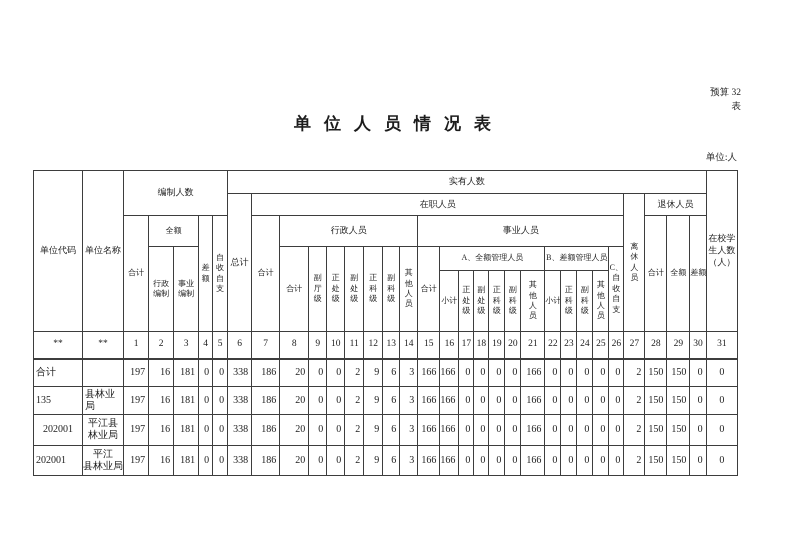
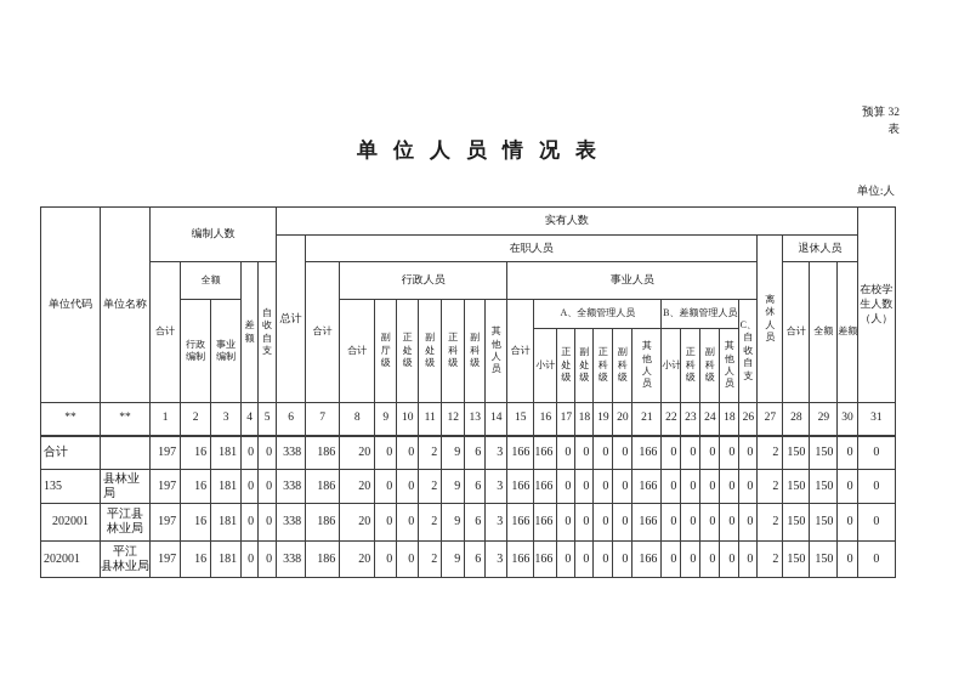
  预算 32
  表
  单位人员情况表
  单位:人
  单位代码	单位名称	编制人数	实有人数	在校学 生人数 （人）
  总计	在职人员	离 休 人 员	退休人员
  合计	全额	差 额	自 收 自 支	合计	行政人员	事业人员	合计	全额	差额
  行政 编制	事业 编制	合计	副 厅 级	正 处 级	副 处 级	正 科 级	副 科 级	其 他 人 员	合计	A、全额管理人员	B、差额管理人员	C、 自 收 自 支
  小计	正 处 级	副 处 级	正 科 级	副 科 级	其 他 人 员	小计	正 科 级	副 科 级	其 他 人 员
- **	**	1	2	3	4	5	6	7	8	9	10	11	12	13	14	15	16	17	18	19	20	21	22	23	24	25	26	27	28	29	30	31
+ **	**	1	2	3	4	5	6	7	8	9	10	11	12	13	14	15	16	17	18	19	20	21	22	23	24	18	26	27	28	29	30	31
  合计		197	16	181	0	0	338	186	20	0	0	2	9	6	3	166	166	0	0	0	0	166	0	0	0	0	0	2	150	150	0	0
  135	县林业局	197	16	181	0	0	338	186	20	0	0	2	9	6	3	166	166	0	0	0	0	166	0	0	0	0	0	2	150	150	0	0
  202001	平江县 林业局	197	16	181	0	0	338	186	20	0	0	2	9	6	3	166	166	0	0	0	0	166	0	0	0	0	0	2	150	150	0	0
  202001	平江 县林业局	197	16	181	0	0	338	186	20	0	0	2	9	6	3	166	166	0	0	0	0	166	0	0	0	0	0	2	150	150	0	0
